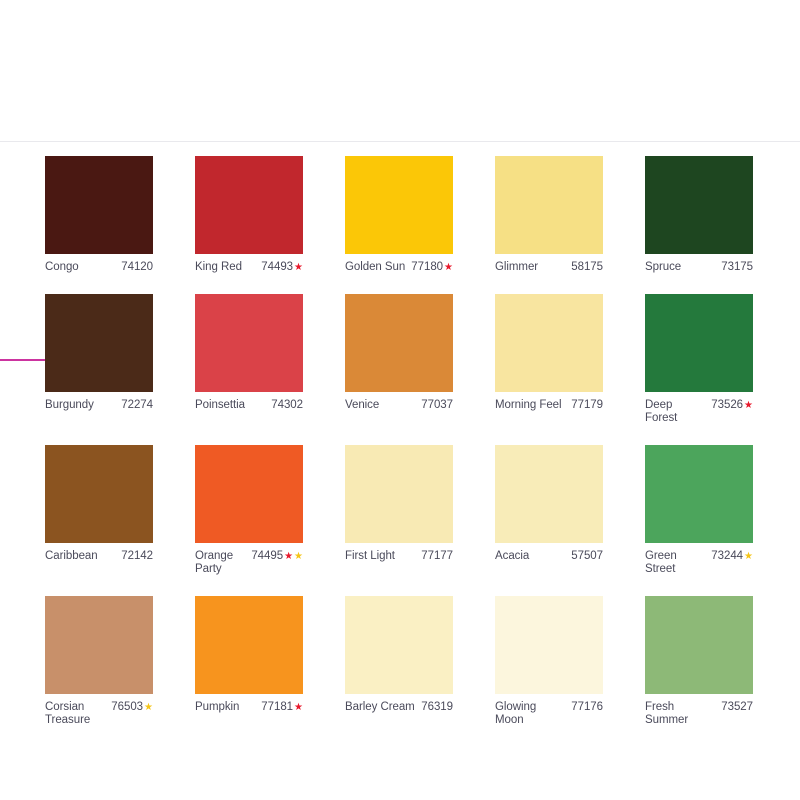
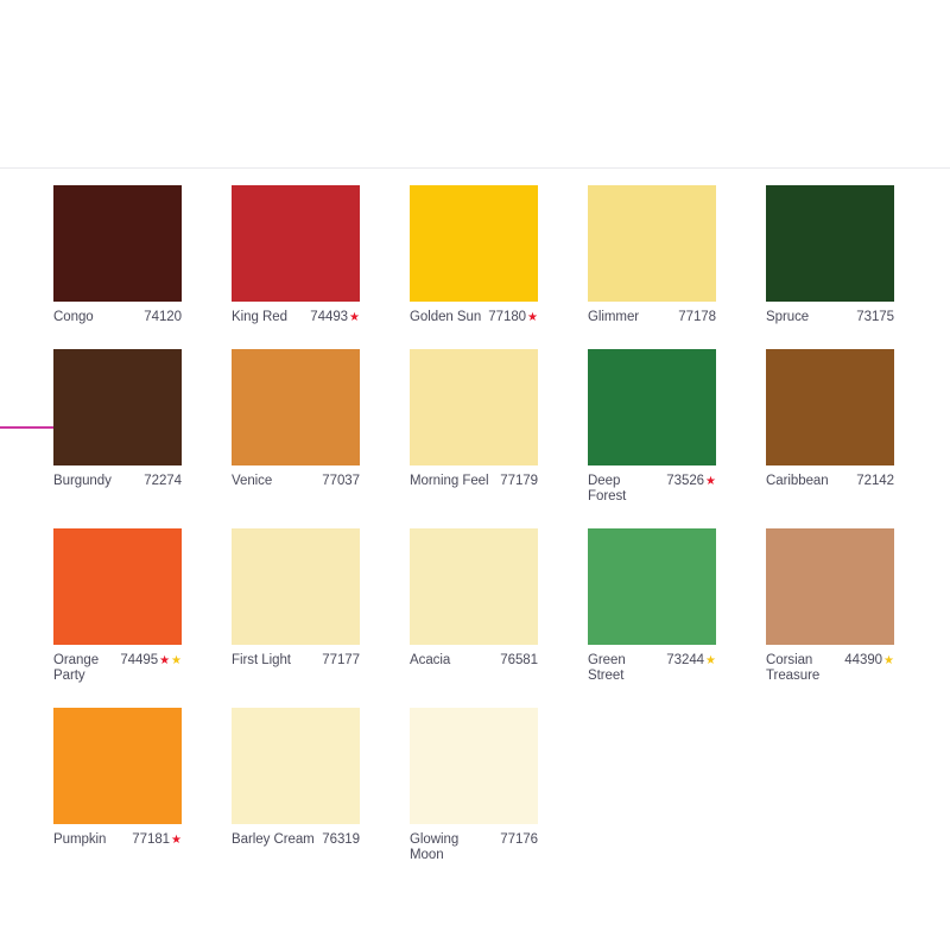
  Congo
  74120
  King Red
  74493
  ★
  Golden Sun
  77180
  ★
  Glimmer
- 58175
+ 77178
  Spruce
  73175
  Burgundy
  72274
- Poinsettia
- 74302
  Venice
  77037
  Morning Feel
  77179
  Deep Forest
  73526
  ★
  Caribbean
  72142
  Orange Party
  74495
  ★
  ★
  First Light
  77177
  Acacia
- 57507
+ 76581
  Green Street
  73244
  ★
  Corsian Treasure
- 76503
+ 44390
  ★
  Pumpkin
  77181
  ★
  Barley Cream
  76319
  Glowing Moon
  77176
- Fresh Summer
- 73527
